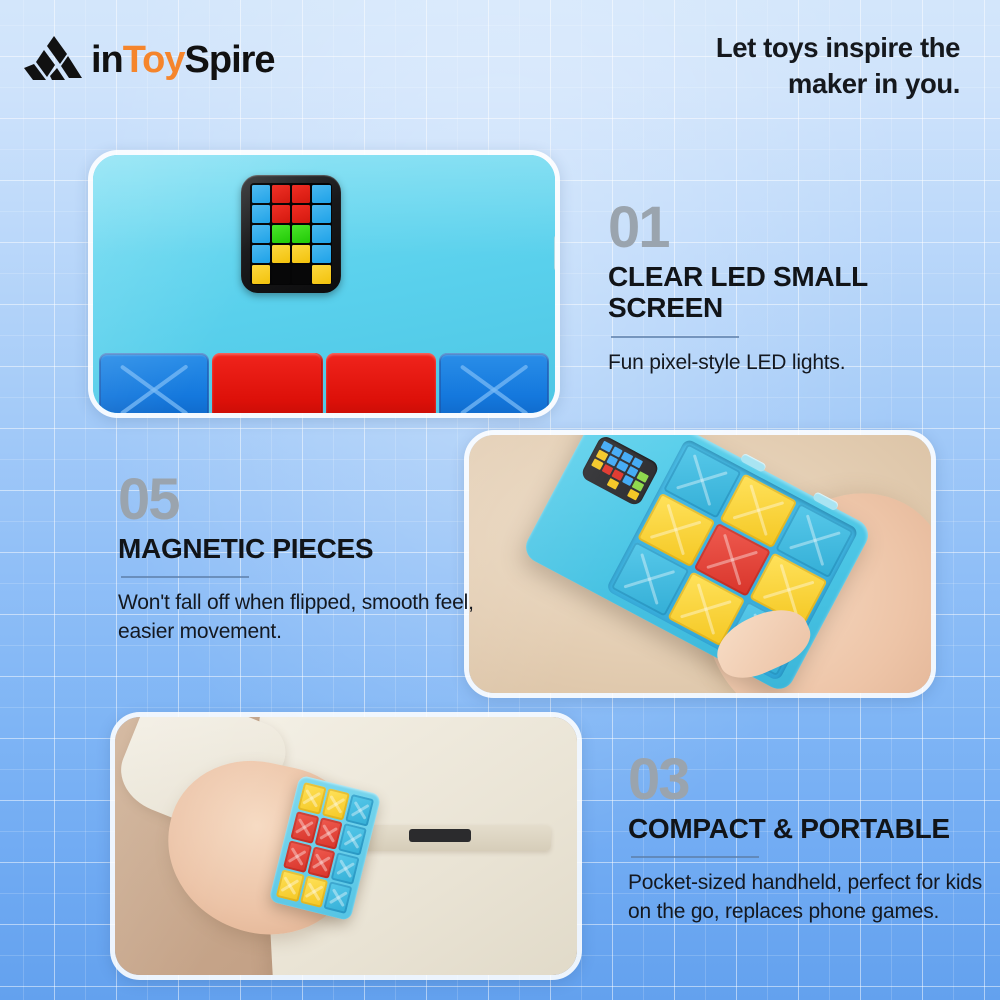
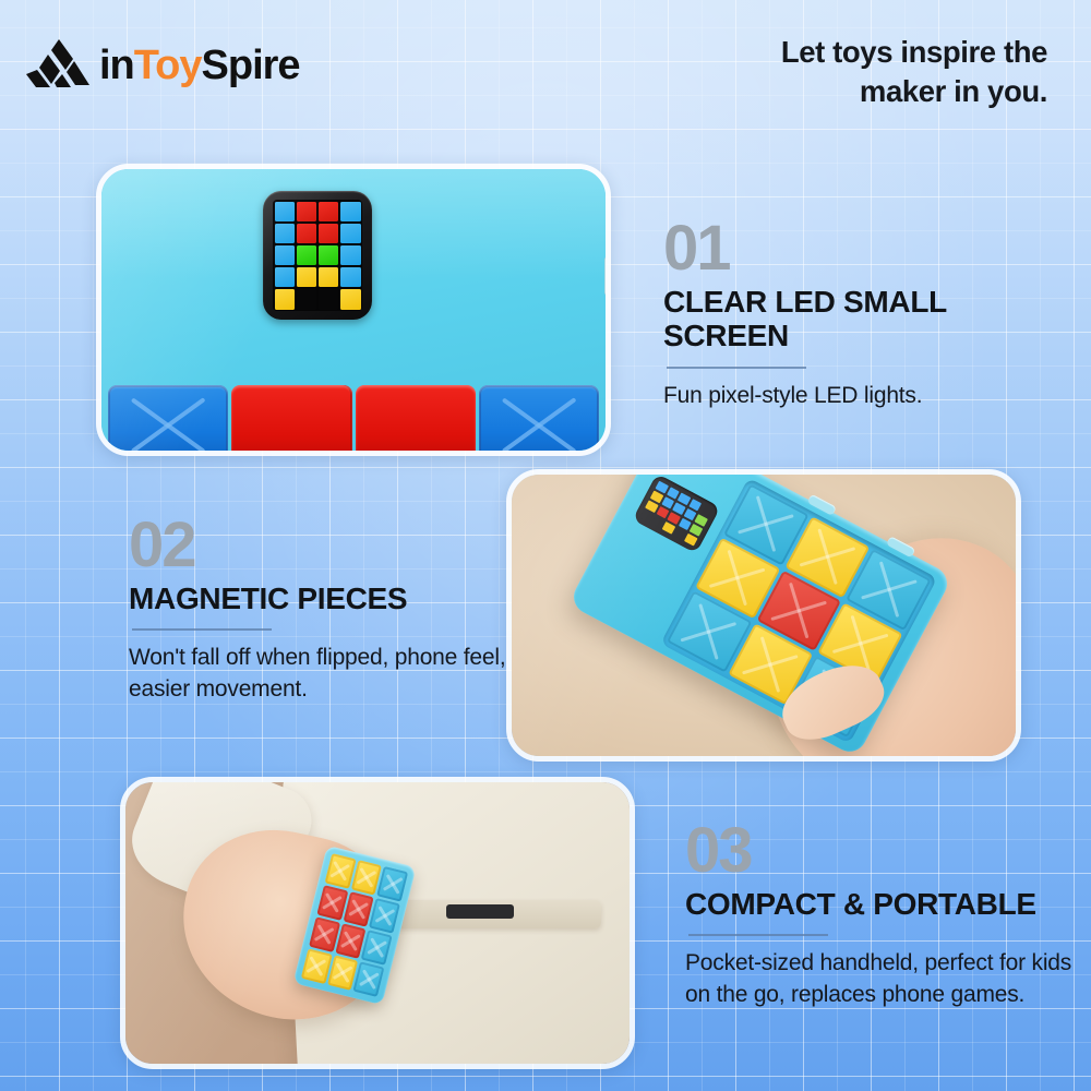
  inToySpire
  Let toys inspire the
  maker in you.
  01
  CLEAR LED SMALL SCREEN
  Fun pixel-style LED lights.
- 05
+ 02
  MAGNETIC PIECES
- Won't fall off when flipped, smooth feel, easier movement.
+ Won't fall off when flipped, phone feel, easier movement.
  03
  COMPACT & PORTABLE
  Pocket-sized handheld, perfect for kids on the go, replaces phone games.
